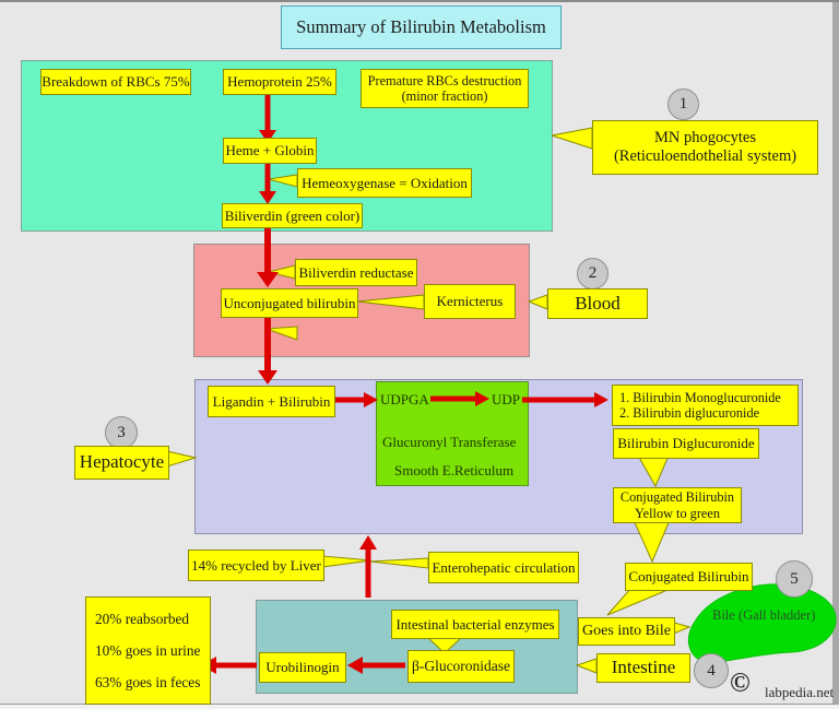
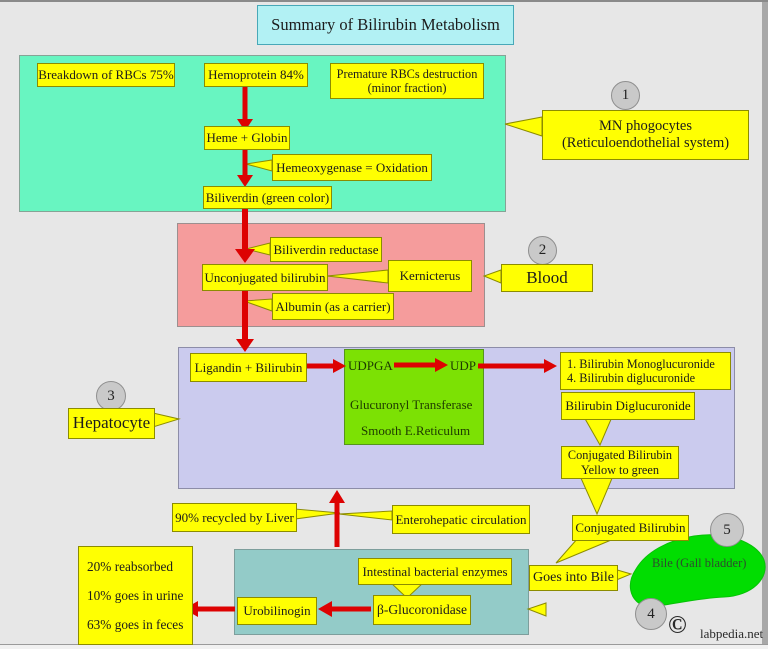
  Summary of Bilirubin Metabolism
  Breakdown of RBCs 75%
- Hemoprotein 25%
+ Hemoprotein 84%
  Premature RBCs destruction
  (minor fraction)
  Heme + Globin
  Hemeoxygenase = Oxidation
  Biliverdin (green color)
  1
  MN phogocytes
  (Reticuloendothelial system)
  Biliverdin reductase
  Unconjugated bilirubin
  Kernicterus
+ Albumin (as a carrier)
  2
  Blood
  Ligandin + Bilirubin
  UDPGA
  UDP
  Glucuronyl Transferase
  Smooth E.Reticulum
  1. Bilirubin Monoglucuronide
- 2. Bilirubin diglucuronide
+ 4. Bilirubin diglucuronide
  Bilirubin Diglucuronide
  Conjugated Bilirubin
  Yellow to green
  3
  Hepatocyte
- 14% recycled by Liver
+ 90% recycled by Liver
  Enterohepatic circulation
  Conjugated Bilirubin
  Goes into Bile
  Bile (Gall bladder)
  5
  20% reabsorbed
  10% goes in urine
  63% goes in feces
  Intestinal bacterial enzymes
  Urobilinogin
  β-Glucoronidase
- Intestine
  4
  ©
  labpedia.net
